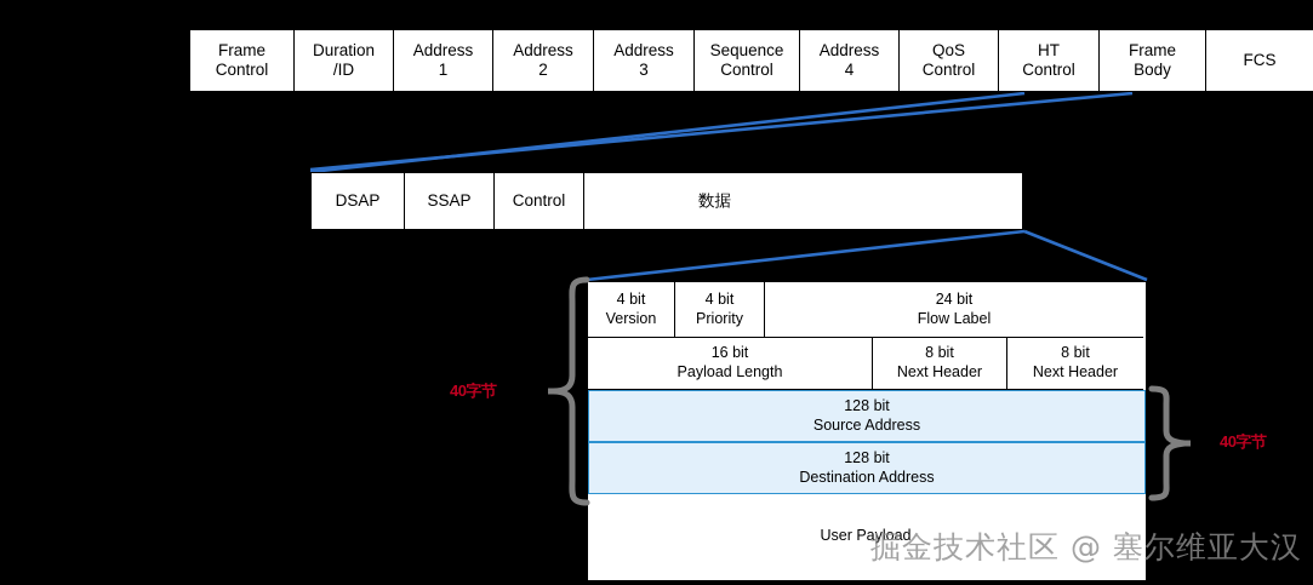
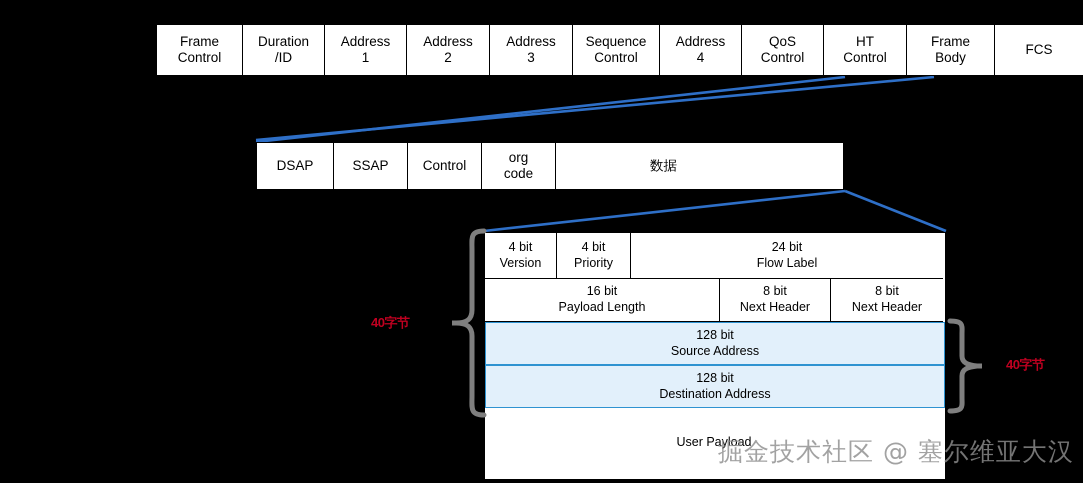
  Frame
  Control
  Duration
  /ID
  Address
  1
  Address
  2
  Address
  3
  Sequence
  Control
  Address
  4
  QoS
  Control
  HT
  Control
  Frame
  Body
  FCS
  DSAP
  SSAP
  Control
+ org
+ code
  数据
  4 bit
  Version
  4 bit
  Priority
  24 bit
  Flow Label
  16 bit
  Payload Length
  8 bit
  Next Header
  8 bit
  Next Header
  128 bit
  Source Address
  128 bit
  Destination Address
  User Payload
  40字节
  40字节
  掘金技术社区 @ 塞尔维亚大汉
